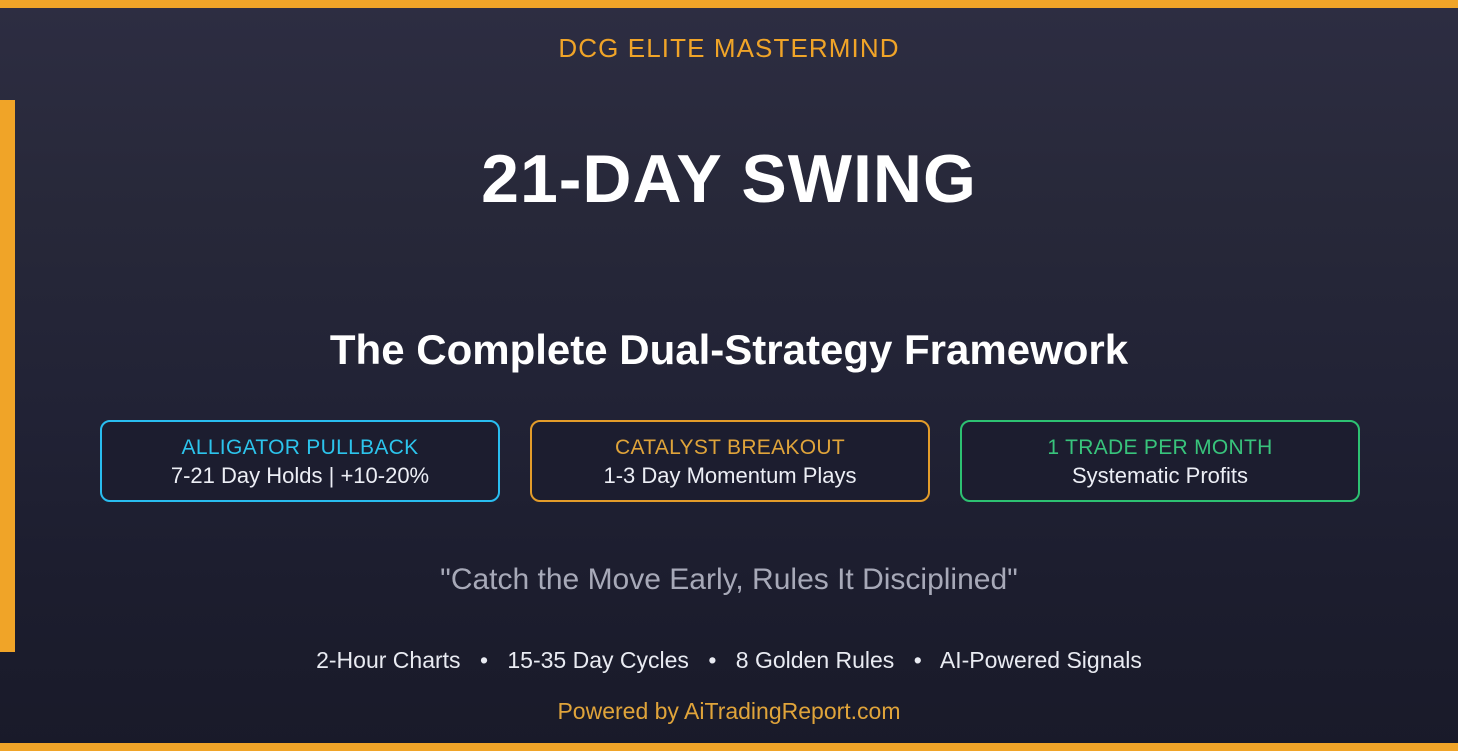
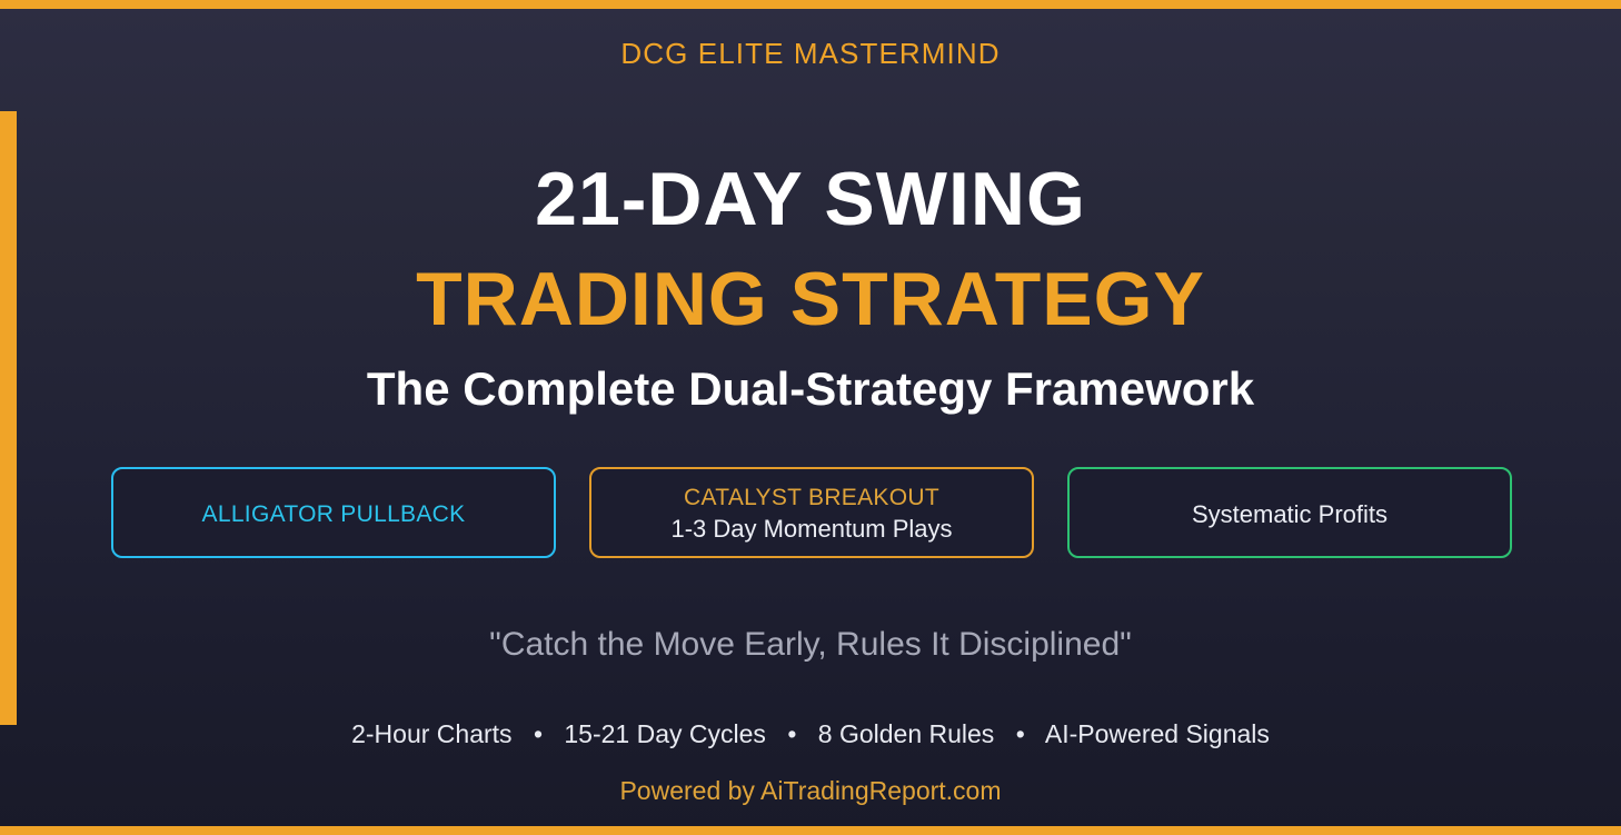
  DCG ELITE MASTERMIND
  21-DAY SWING
+ TRADING STRATEGY
  The Complete Dual-Strategy Framework
  ALLIGATOR PULLBACK
- 7-21 Day Holds | +10-20%
  CATALYST BREAKOUT
  1-3 Day Momentum Plays
- 1 TRADE PER MONTH
  Systematic Profits
  "Catch the Move Early, Rules It Disciplined"
- 2-Hour Charts • 15-35 Day Cycles • 8 Golden Rules • AI-Powered Signals
+ 2-Hour Charts • 15-21 Day Cycles • 8 Golden Rules • AI-Powered Signals
  Powered by AiTradingReport.com
